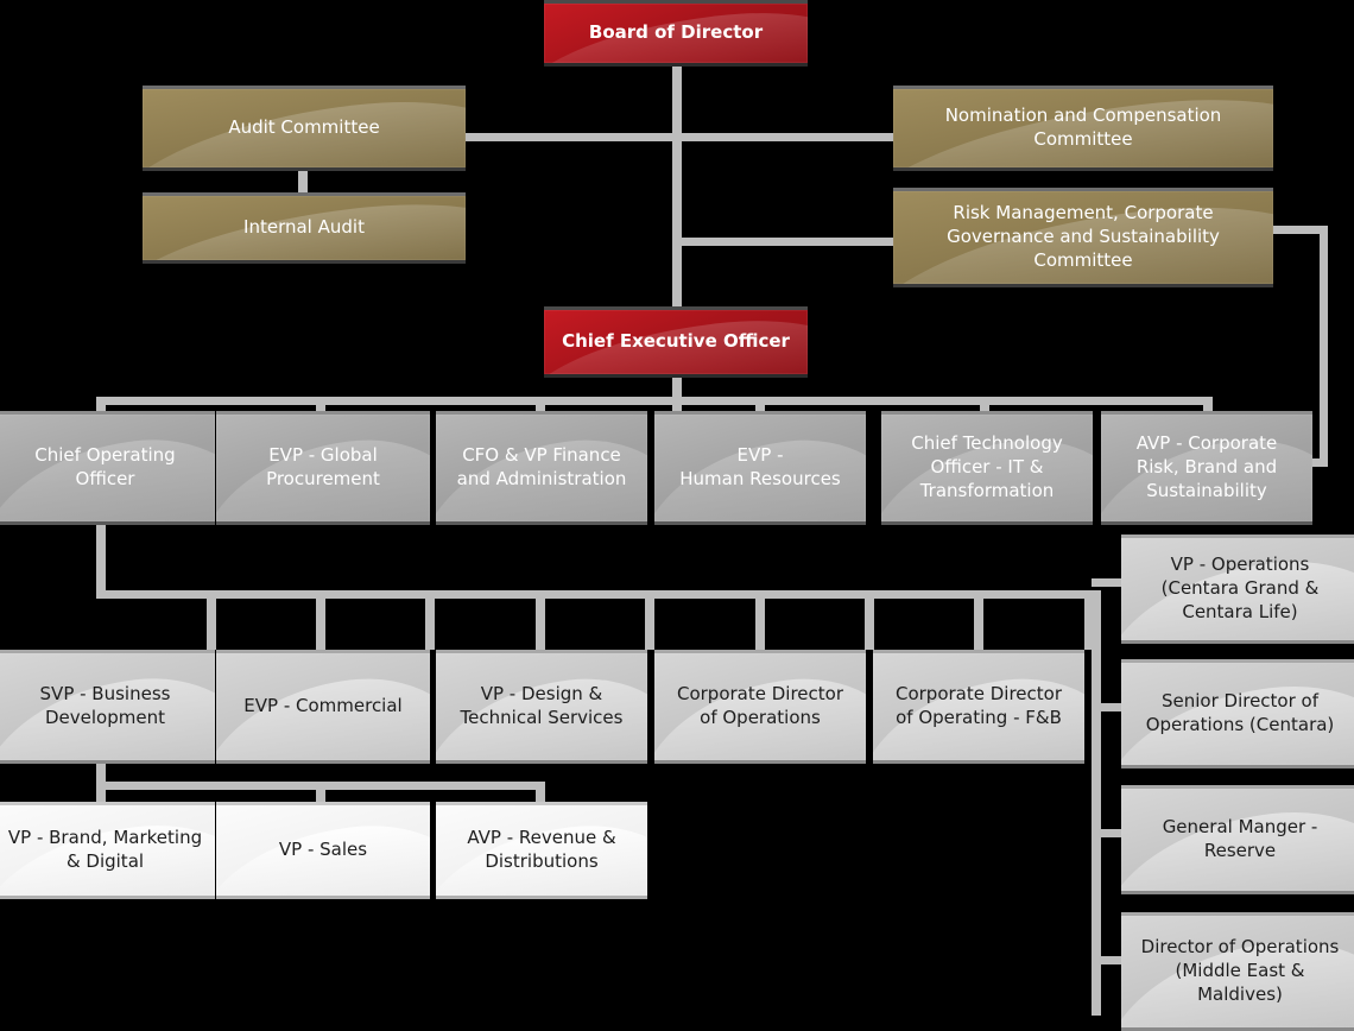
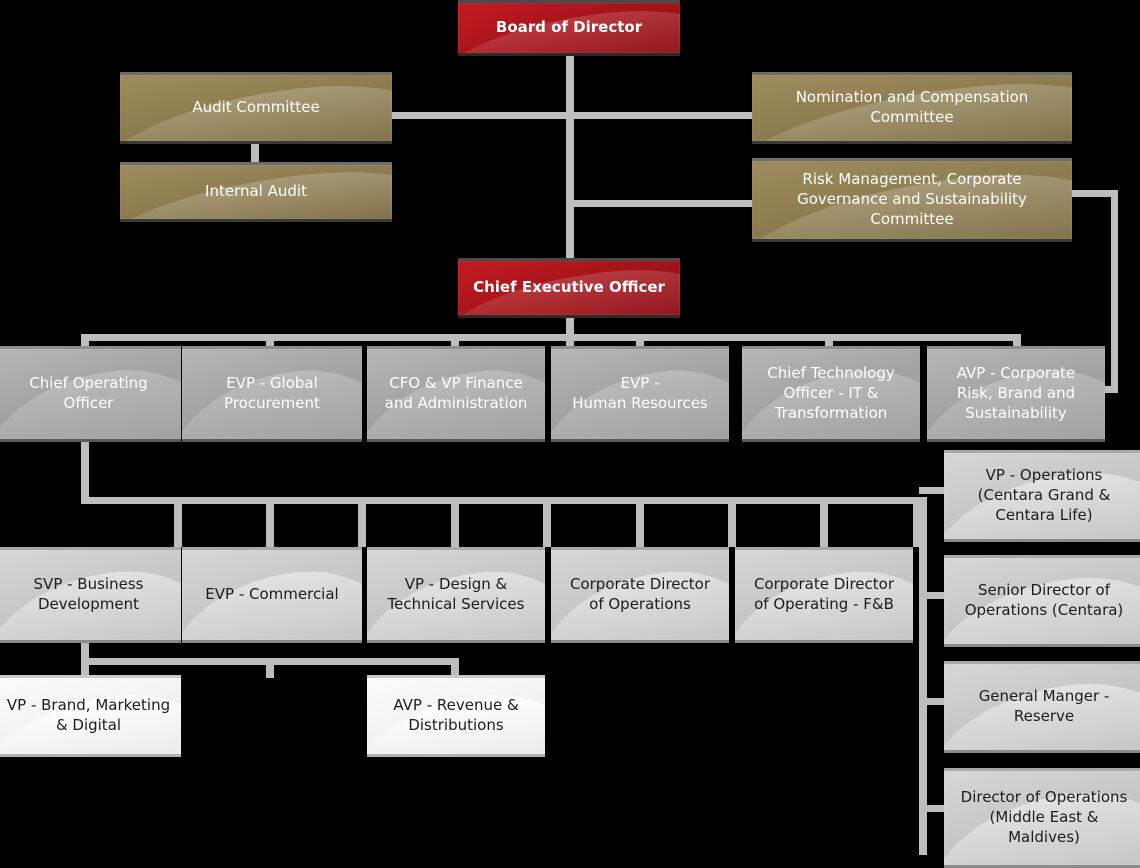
  Board of Director
  Audit Committee
  Internal Audit
  Nomination and Compensation Committee
  Risk Management, Corporate Governance and Sustainability Committee
  Chief Executive Officer
  Chief Operating Officer
  EVP - Global Procurement
  CFO & VP Finance and Administration
  EVP -
  Human Resources
  Chief Technology Officer - IT & Transformation
  AVP - Corporate Risk, Brand and Sustainability
  SVP - Business Development
  EVP - Commercial
  VP - Design & Technical Services
  Corporate Director of Operations
  Corporate Director of Operating - F&B
  VP - Brand, Marketing & Digital
- VP - Sales
  AVP - Revenue & Distributions
  VP - Operations (Centara Grand & Centara Life)
  Senior Director of Operations (Centara)
  General Manger - Reserve
  Director of Operations (Middle East & Maldives)
